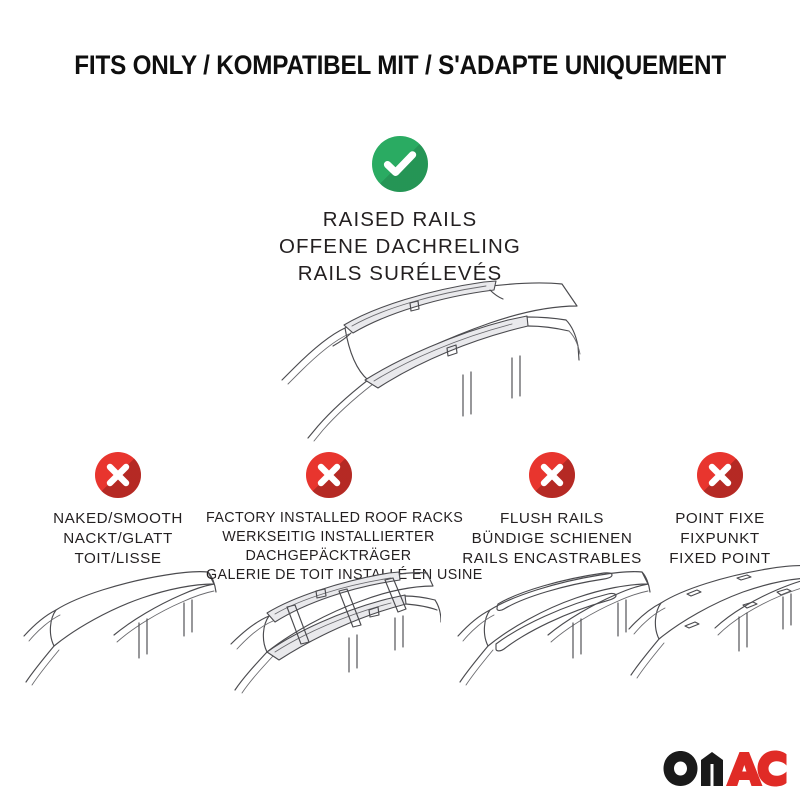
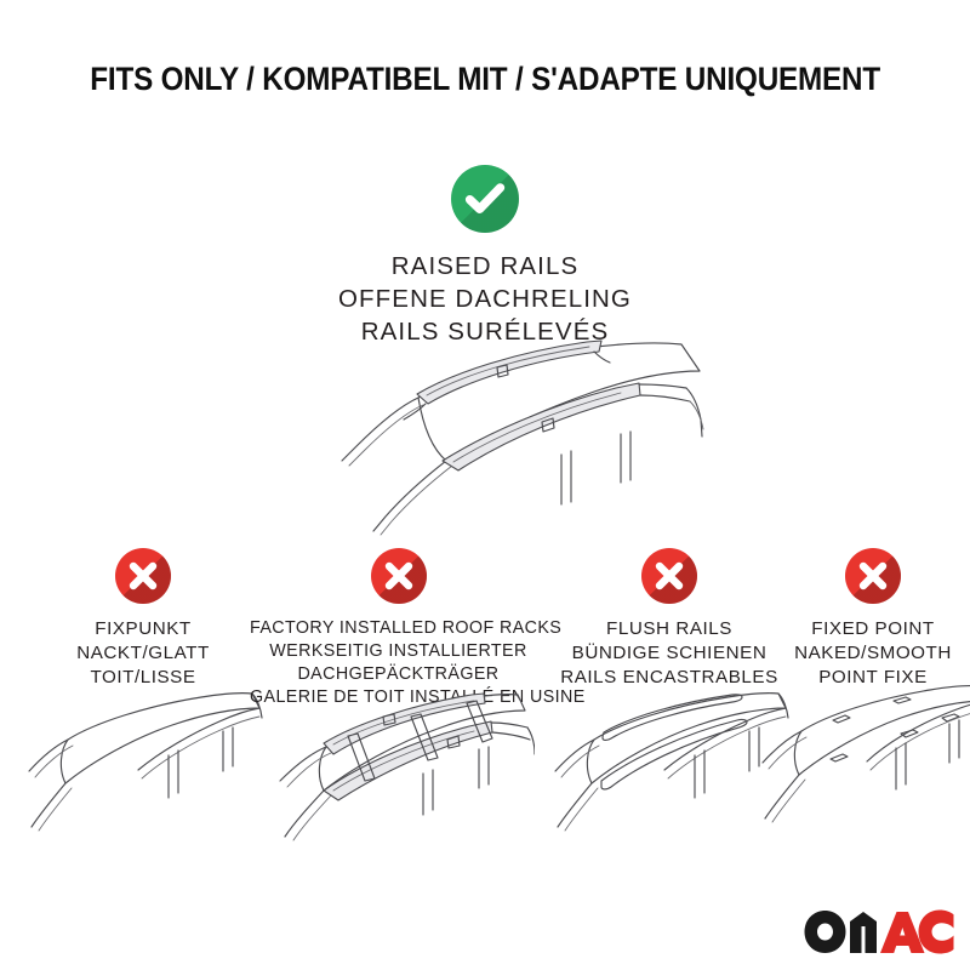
  FITS ONLY / KOMPATIBEL MIT / S'ADAPTE UNIQUEMENT
  RAISED RAILS
  OFFENE DACHRELING
  RAILS SURÉLEVÉS
- NAKED/SMOOTH
+ FIXPUNKT
  NACKT/GLATT
  TOIT/LISSE
  FACTORY INSTALLED ROOF RACK
  WERKSEITIG INSTALLIERTER
  DACHGEPÄCKTRÄGER
  GALERIE DE TOIT INSTÉ E U
  FLUSH RAILS
  BÜNDIGE SCHIENEN
  RAILS ENCASTRABLES
- POINT FIXE
+ FIXED POINT
- FIXPUNKT
+ NAKED/SMOOTH
- FIXED POINT
+ POINT FIXE
